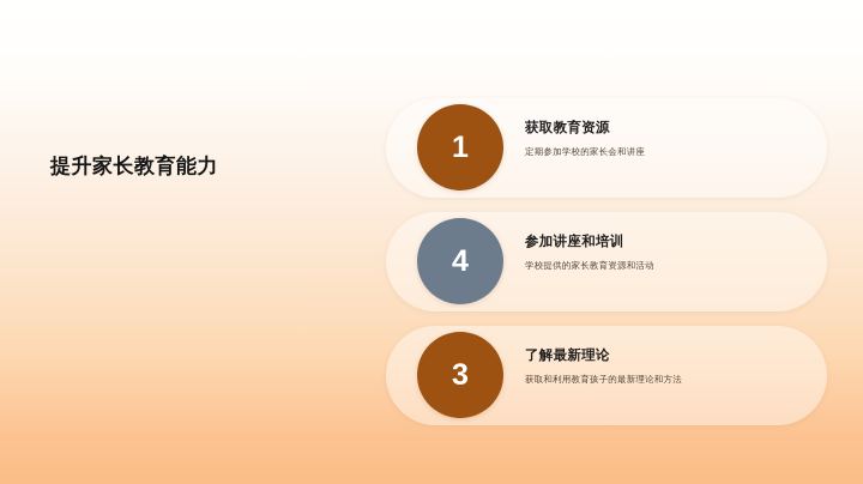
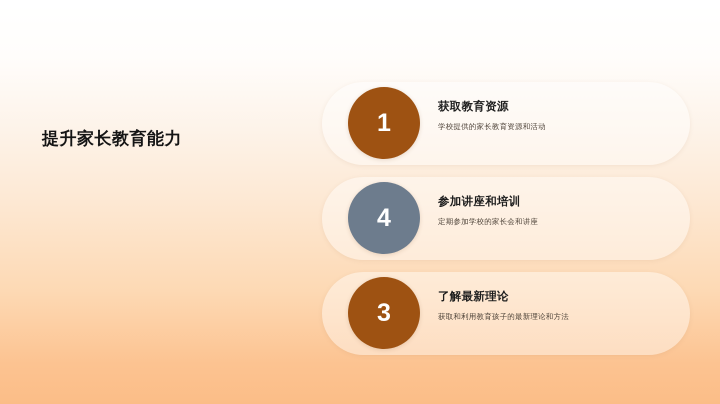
  提升家长教育能力
  1
  获取教育资源
- 定期参加学校的家长会和讲座
+ 学校提供的家长教育资源和活动
  4
  参加讲座和培训
- 学校提供的家长教育资源和活动
+ 定期参加学校的家长会和讲座
  3
  了解最新理论
  获取和利用教育孩子的最新理论和方法
